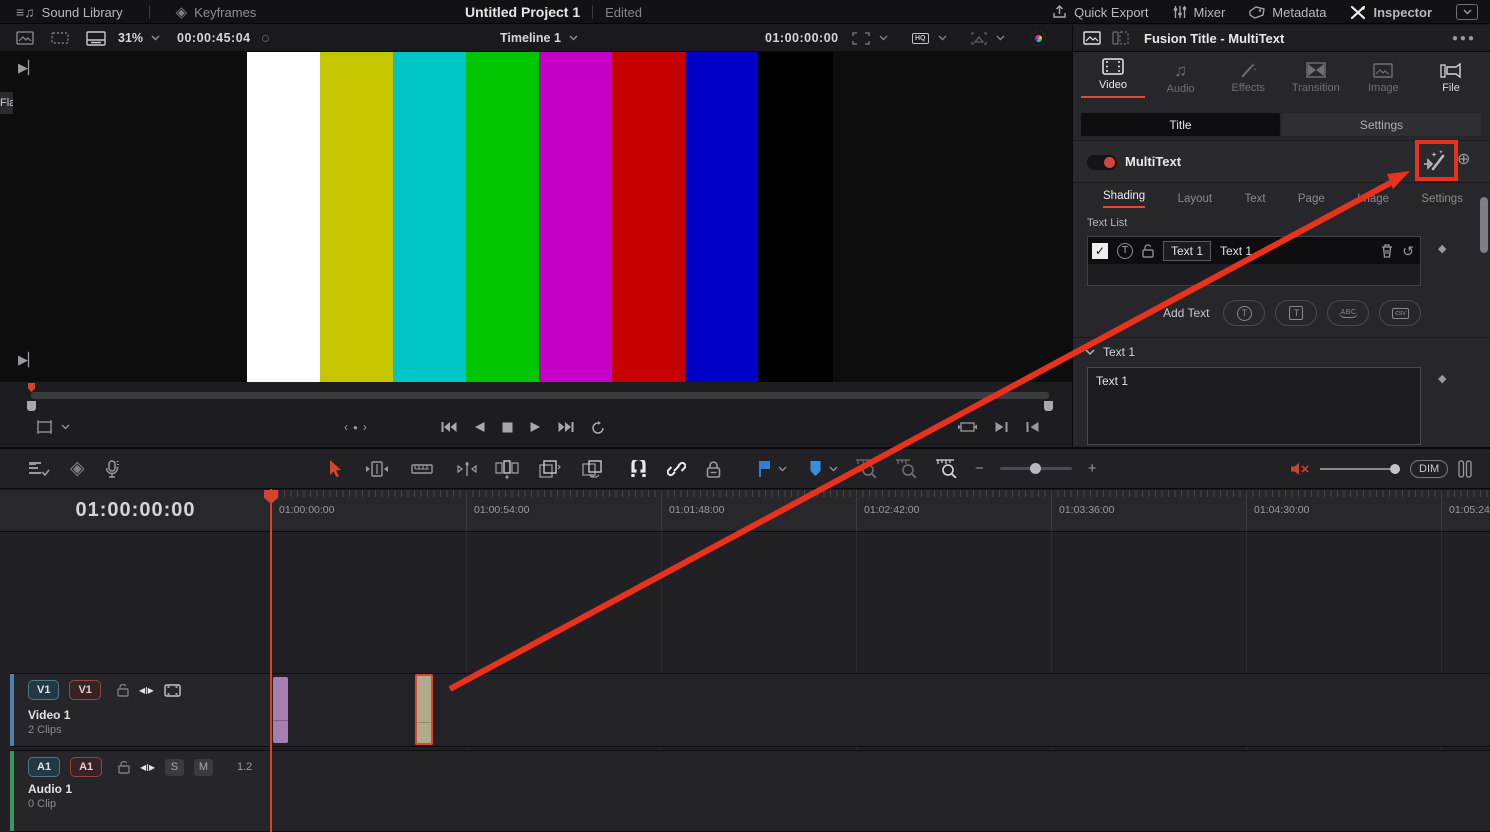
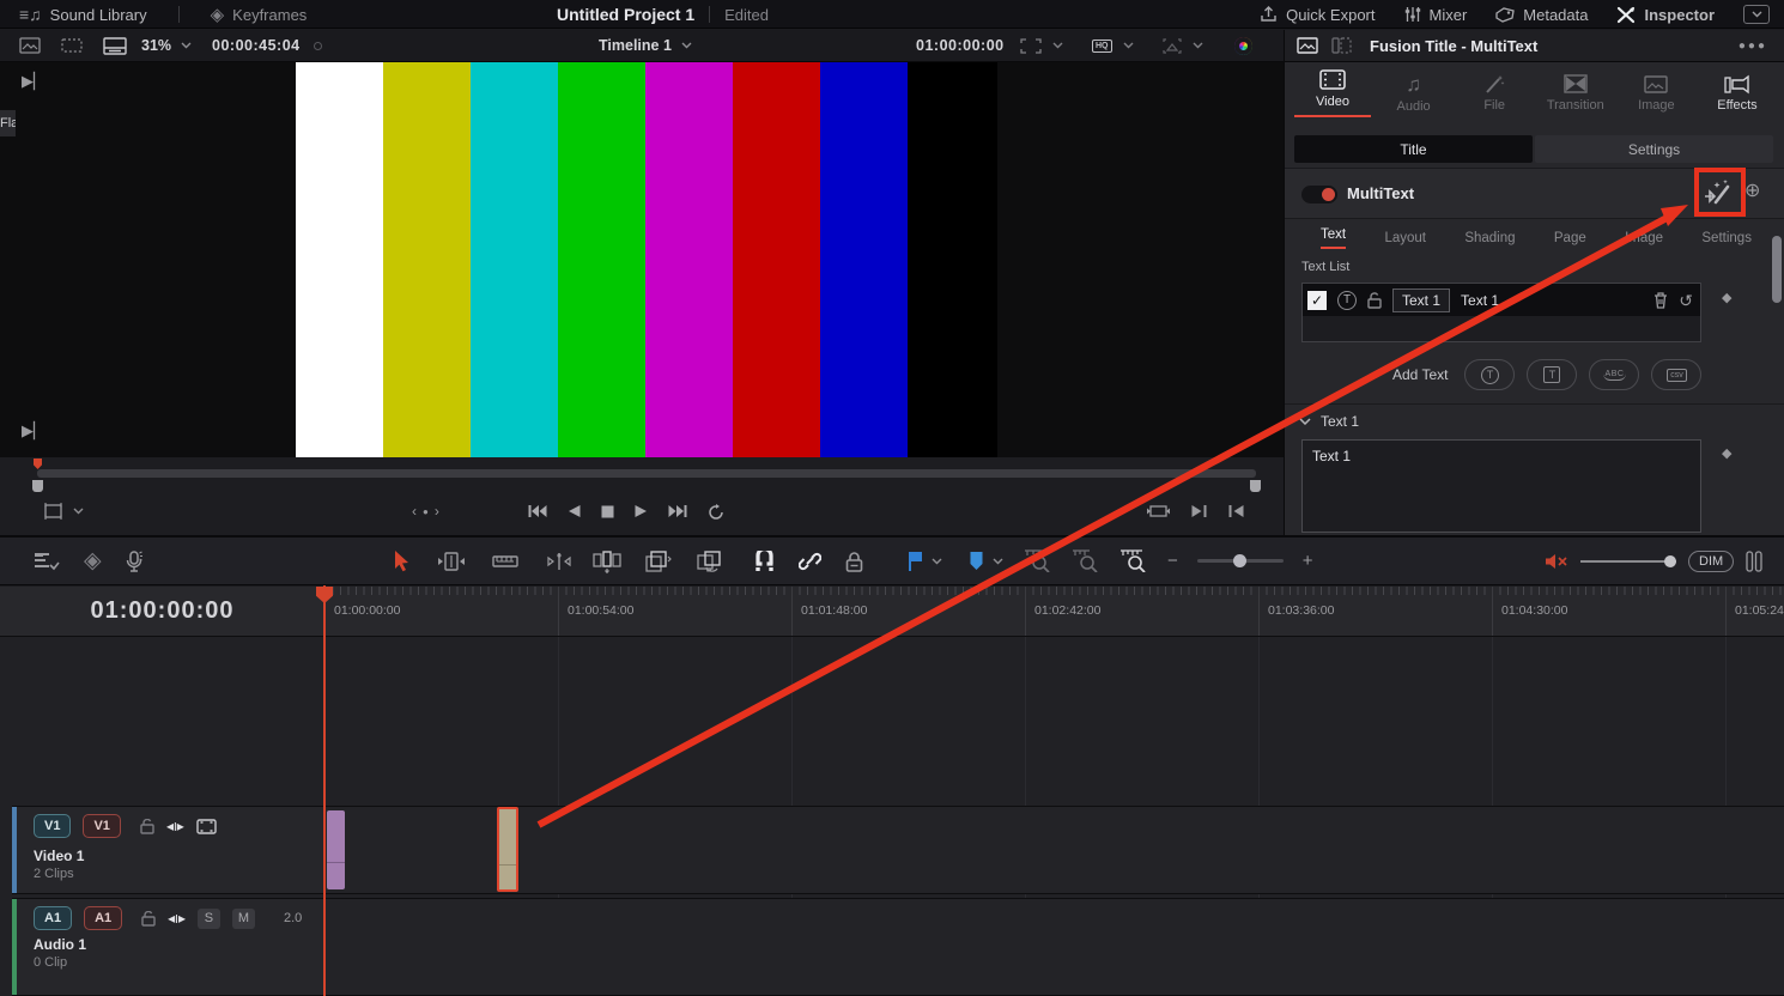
  ≡♫
  Sound Library
  ◈
  Keyframes
  Untitled Project 1
  Edited
  Quick Export
  Mixer
  Metadata
  Inspector
  31%
  00:00:45:04
  Timeline 1
  01:00:00:00
  Fusion Title - MultiText
  ●●●
  ▶▏
  ▶▏
  Fla
  ‹
  ●
  ›
  Video
  ♫
  Audio
- Effects
+ File
  Transition
  Image
- File
+ Effects
  Title
  Settings
  MultiText
  ⊕
- Shading
+ Text
  Layout
- Text
+ Shading
  Page
  Settings
  Text List
  ✓
  T
  Text 1
  Text 1
  ↺
  ◆
  Add Text
  T
  T
  Text 1
  Text 1
  ◆
  ◈
  −
  +
  DIM
  01:00:00:00
  01:00:00:00
  01:00:54:00
  01:01:48:00
  01:02:42:00
  01:03:36:00
  01:04:30:00
  01:05:24
  V1
  V1
  ◂I▸
  Video 1
  2 Clips
  A1
  A1
  ◂I▸
  S
  M
- 1.2
+ 2.0
  Audio 1
  0 Clip
